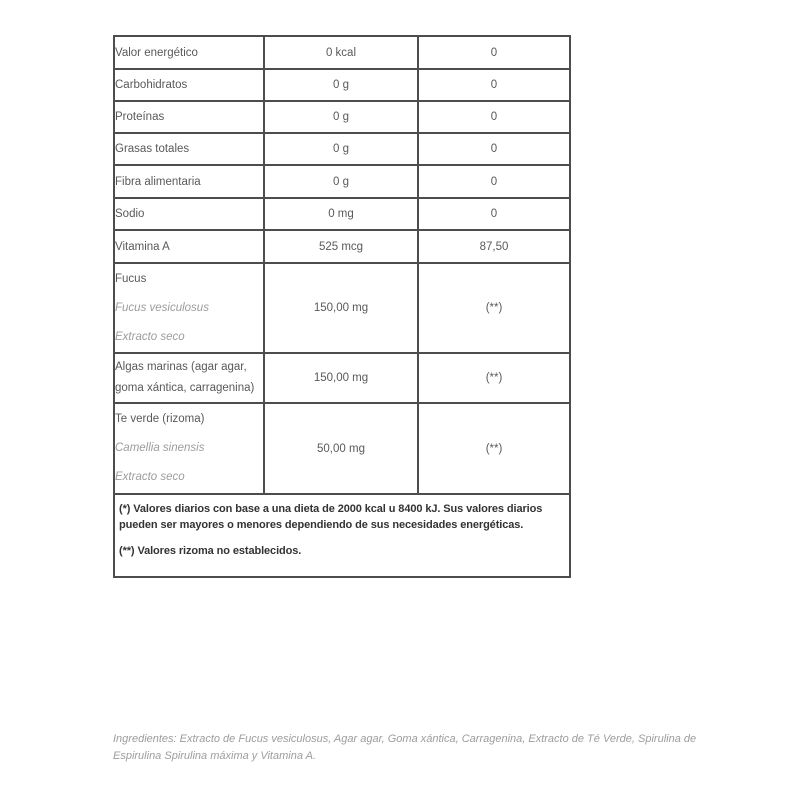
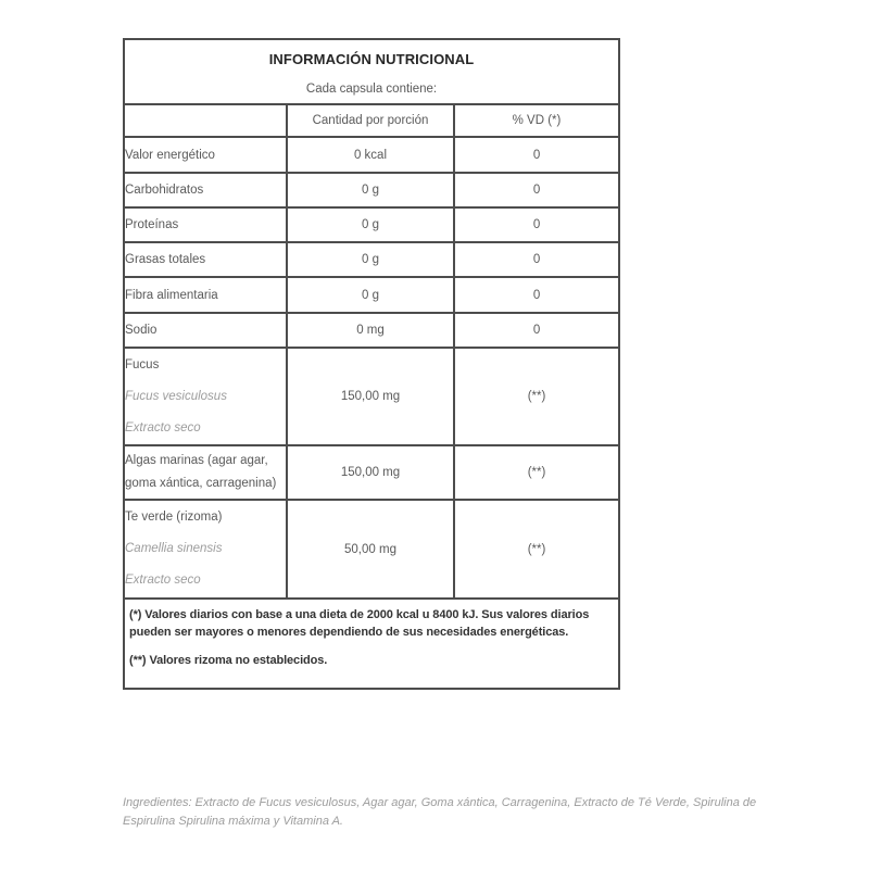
+ INFORMACIÓN NUTRICIONAL Cada capsula contiene:
+ 	Cantidad por porción	% VD (*)
  Valor energético	0 kcal	0
  Carbohidratos	0 g	0
  Proteínas	0 g	0
  Grasas totales	0 g	0
  Fibra alimentaria	0 g	0
  Sodio	0 mg	0
- Vitamina A	525 mcg	87,50
  Fucus Fucus vesiculosus Extracto seco	150,00 mg	(**)
  Algas marinas (agar agar, goma xántica, carragenina)	150,00 mg	(**)
  Te verde (rizoma) Camellia sinensis Extracto seco	50,00 mg	(**)
  (*) Valores diarios con base a una dieta de 2000 kcal u 8400 kJ. Sus valores diarios pueden ser mayores o menores dependiendo de sus necesidades energéticas. (**) Valores rizoma no establecidos.
  Ingredientes: Extracto de Fucus vesiculosus, Agar agar, Goma xántica, Carragenina, Extracto de Té Verde, Spirulina de Espirulina Spirulina máxima y Vitamina A.
